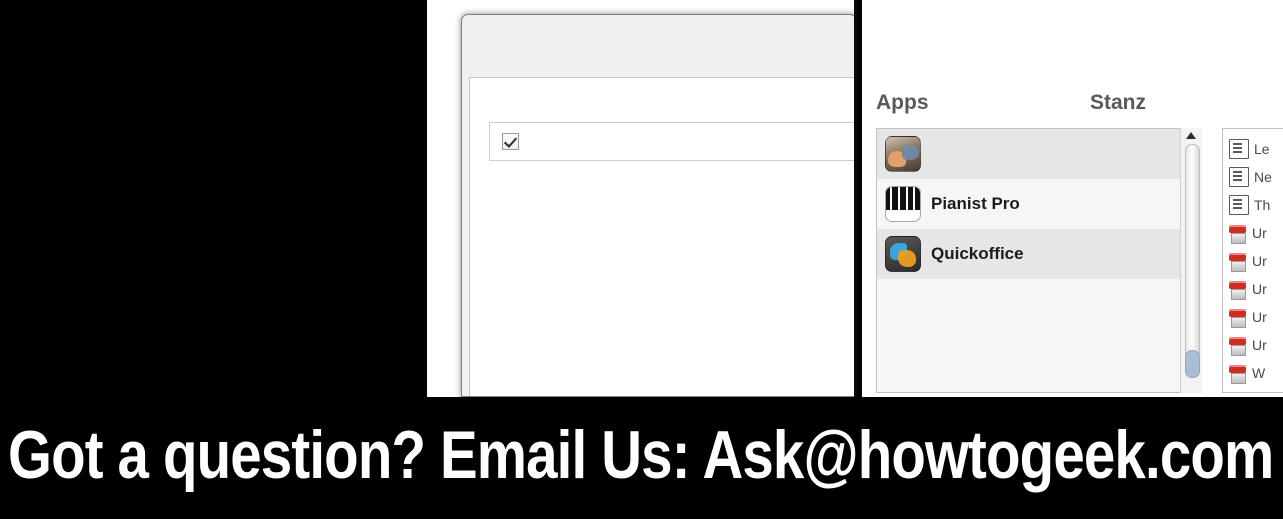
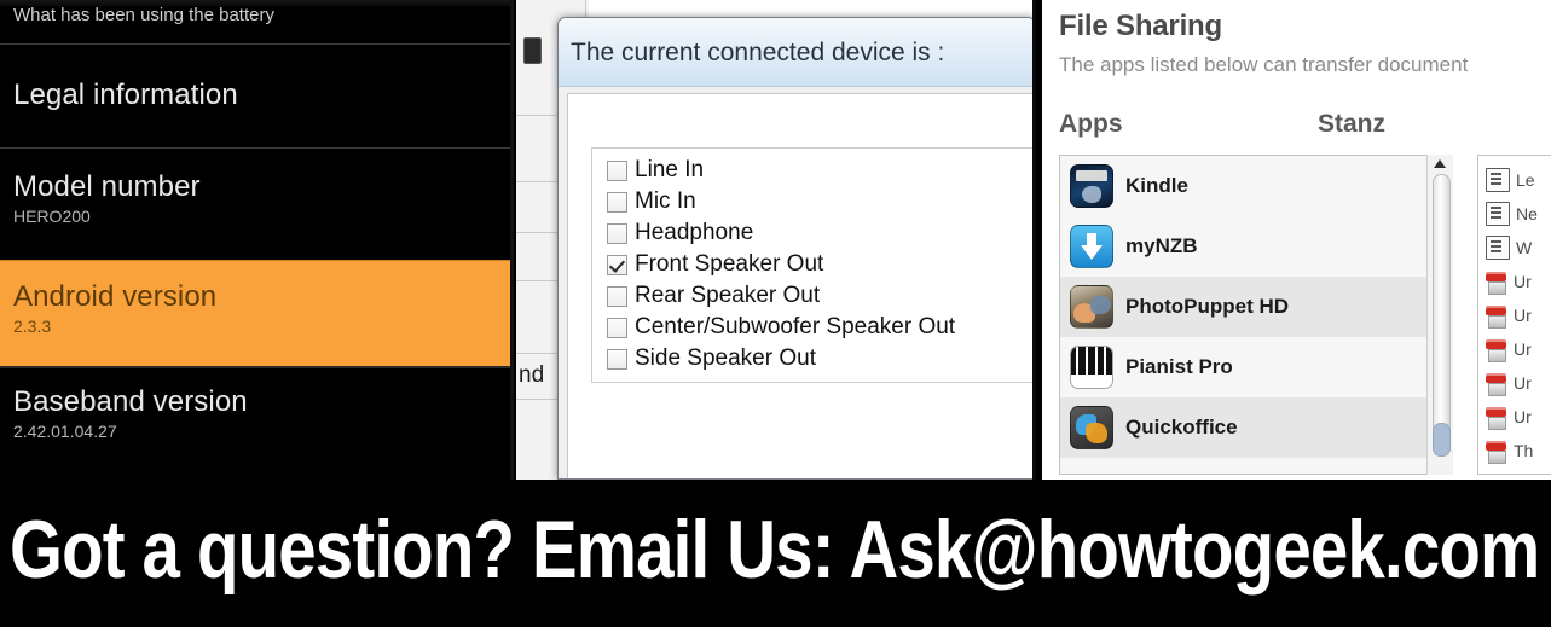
+ What has been using the battery
+ Legal information
+ Model number
+ HERO200
+ Android version
+ 2.3.3
+ Baseband version
+ 2.42.01.04.27
+ nd
+ The current connected device is :
+ Line In
+ Mic In
+ Headphone
+ Front Speaker Out
+ Rear Speaker Out
+ Center/Subwoofer Speaker Out
+ Side Speaker Out
+ File Sharing
+ The apps listed below can transfer document
  Apps
  Stanz
+ Kindle
+ myNZB
+ PhotoPuppet HD
  Pianist Pro
  Quickoffice
  Le
  Ne
- Th
+ W
  Ur
  Ur
  Ur
  Ur
  Ur
- W
+ Th
  Got a question? Email Us: Ask@howtogeek.com
